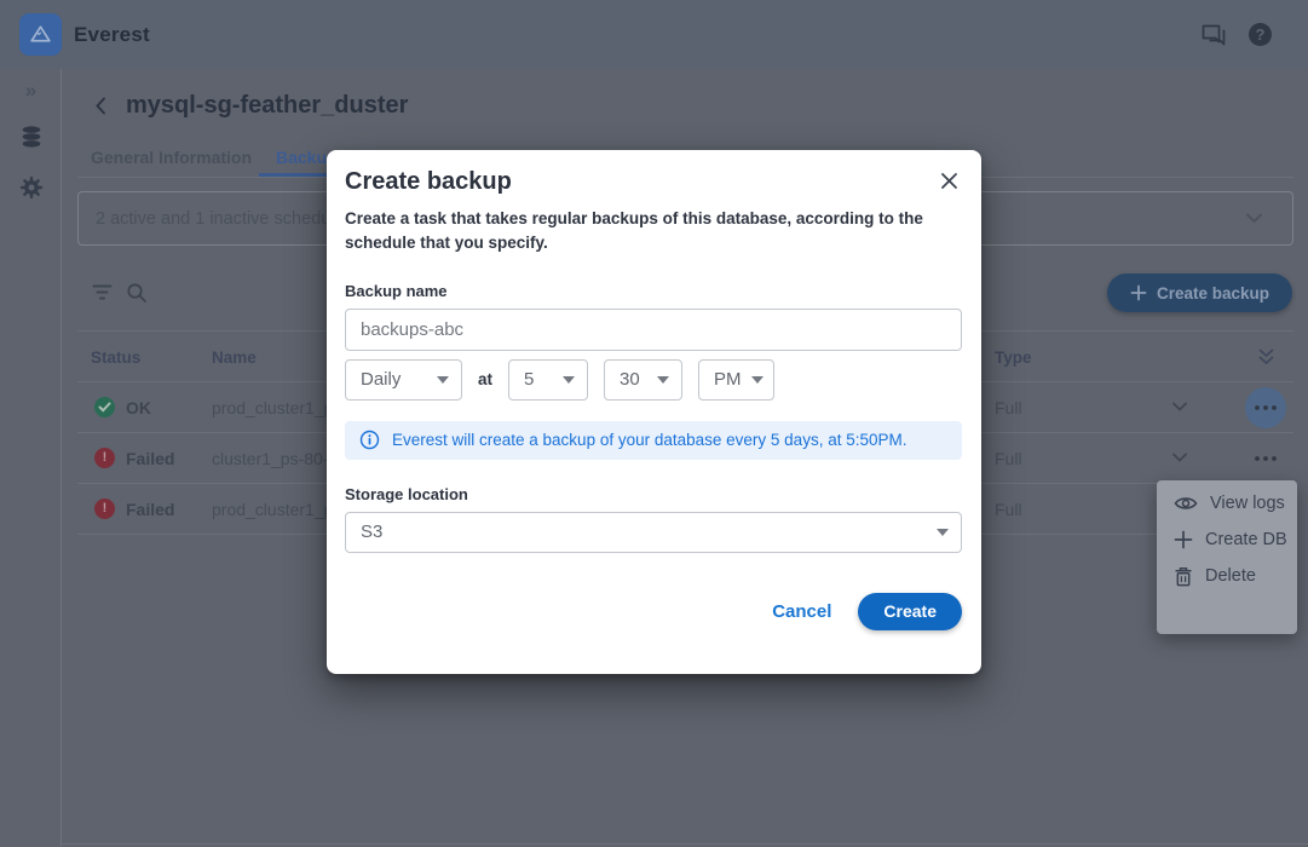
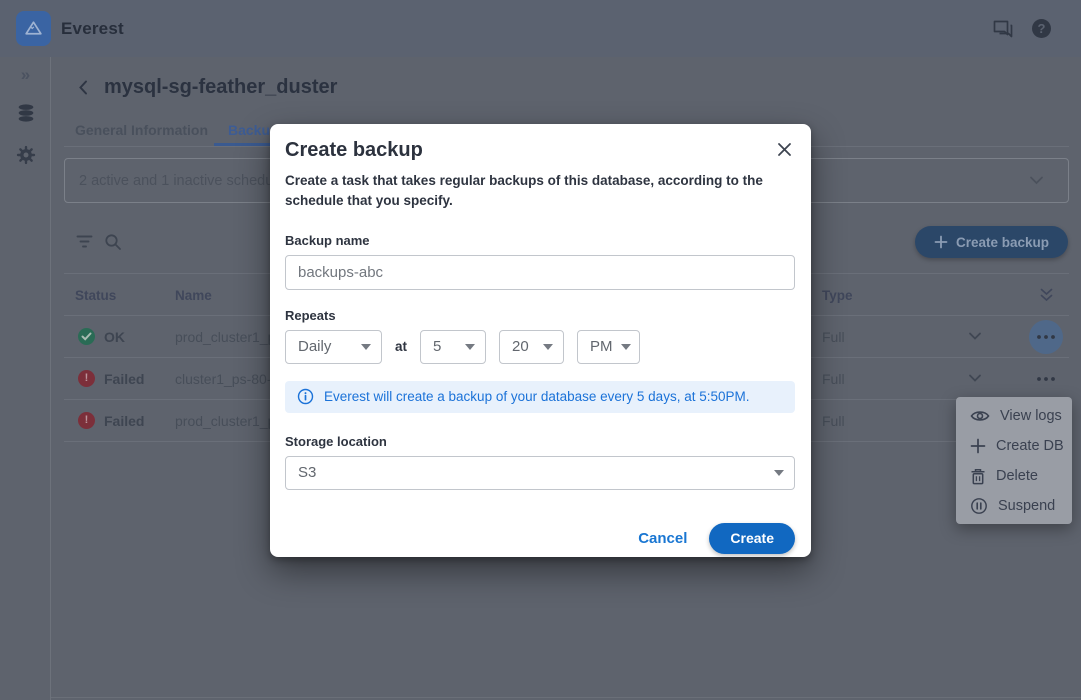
  Everest
  ?
  mysql-sg-feather_duster
  Backu
  2 active and 1 inactive sched
  Create backup
  Status
  Name
  Type
  OK
  prod_cluster1_
  Full
  !
  Failed
  cluster1_ps-80
  Full
  !
  Failed
  prod_cluster1_
  Full
  View logs
  Create DB
  Delete
+ Suspend
  Create backup
  Create a task that takes regular backups of this database, according to the schedule that you specify.
  Backup name
  backups-abc
+ Repeats
  Daily
  at
  5
- 30
+ 20
  PM
  Everest will create a backup of your database every 5 days, at 5:50PM.
  Storage location
  S3
  Cancel
  Create
